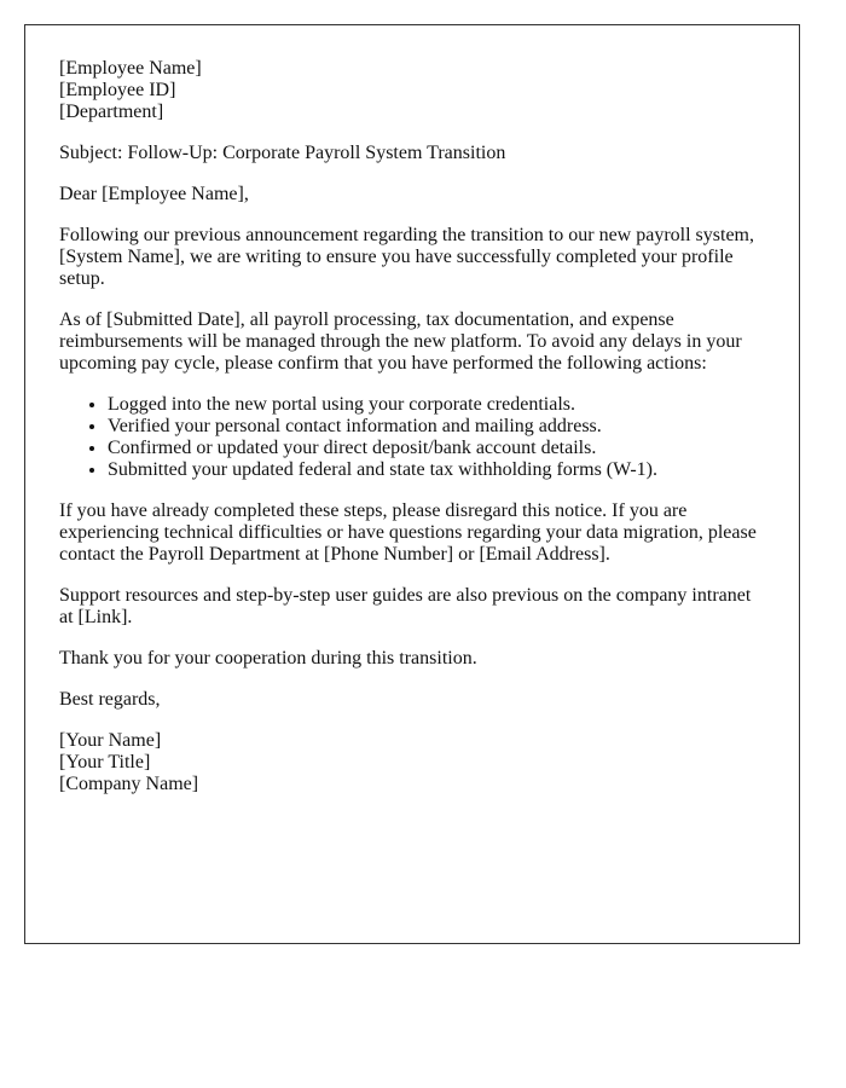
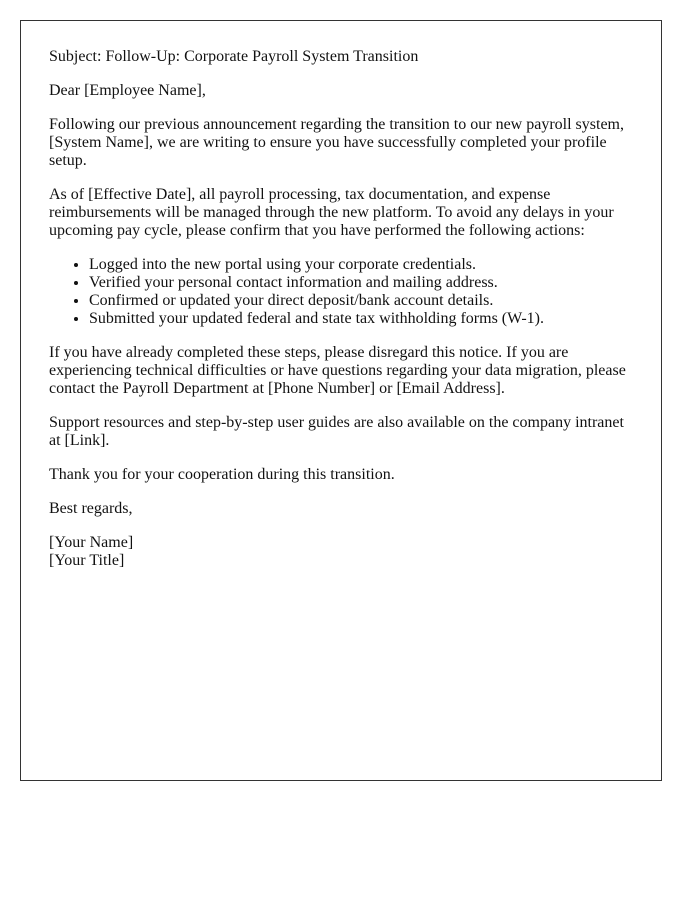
- [Employee Name]
- [Employee ID]
- [Department]
  Subject: Follow-Up: Corporate Payroll System Transition
  Dear [Employee Name],
  Following our previous announcement regarding the transition to our new payroll system, [System Name], we are writing to ensure you have successfully completed your profile setup.
- As of [Submitted Date], all payroll processing, tax documentation, and expense reimbursements will be managed through the new platform. To avoid any delays in your upcoming pay cycle, please confirm that you have performed the following actions:
+ As of [Effective Date], all payroll processing, tax documentation, and expense reimbursements will be managed through the new platform. To avoid any delays in your upcoming pay cycle, please confirm that you have performed the following actions:
  Logged into the new portal using your corporate credentials.
  Verified your personal contact information and mailing address.
  Confirmed or updated your direct deposit/bank account details.
  Submitted your updated federal and state tax withholding forms (W-1).
  If you have already completed these steps, please disregard this notice. If you are experiencing technical difficulties or have questions regarding your data migration, please contact the Payroll Department at [Phone Number] or [Email Address].
- Support resources and step-by-step user guides are also previous on the company intranet at [Link].
+ Support resources and step-by-step user guides are also available on the company intranet at [Link].
  Thank you for your cooperation during this transition.
  Best regards,
  [Your Name]
  [Your Title]
- [Company Name]
